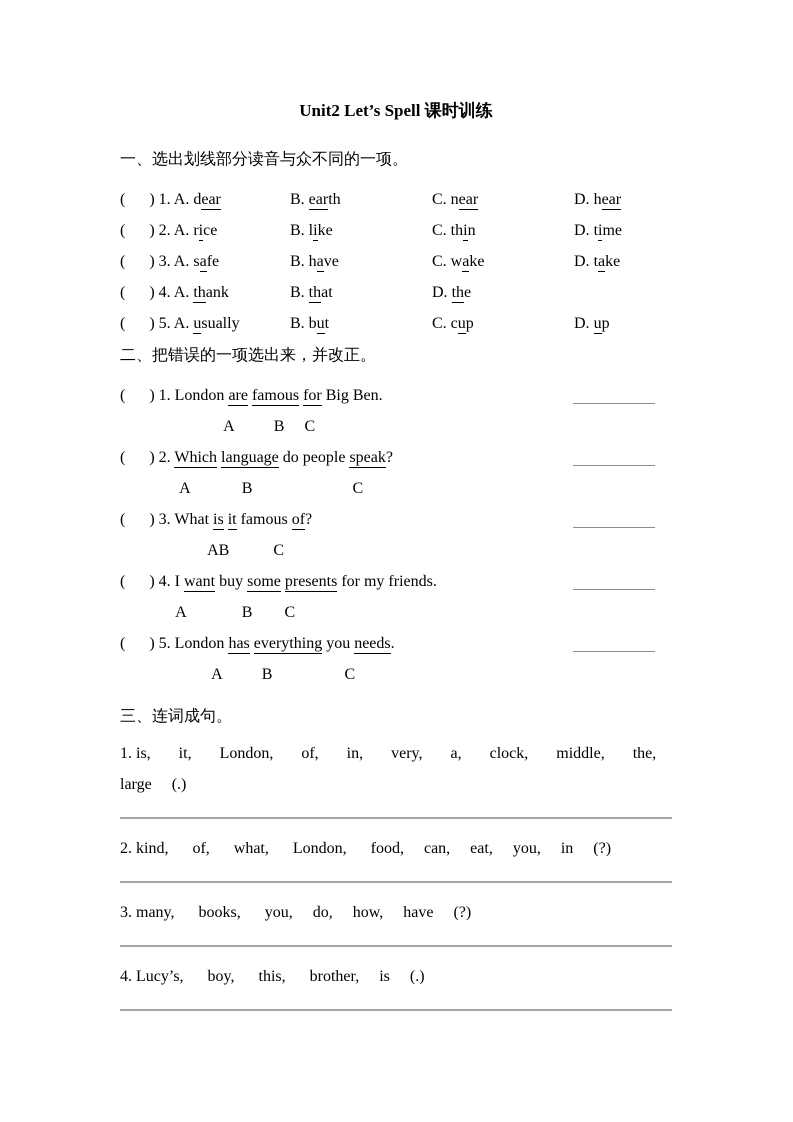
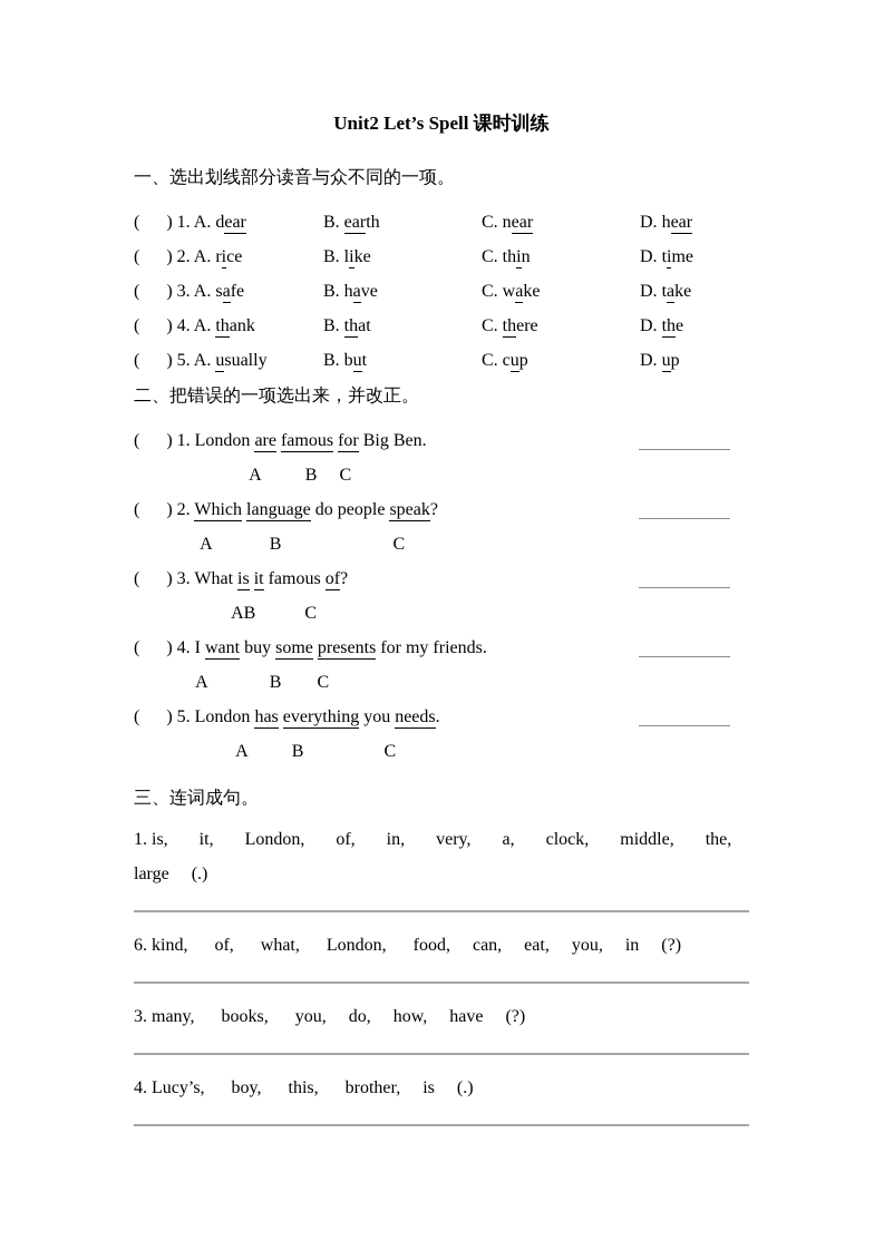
  Unit2 Let’s Spell 课时训练
  一、选出划线部分读音与众不同的一项。
  ( ) 1. A. dear
  B. earth
  C. near
  D. hear
  ( ) 2. A. rice
  B. like
  C. thin
  D. time
  ( ) 3. A. safe
  B. have
  C. wake
  D. take
  ( ) 4. A. thank
  B. that
+ C. there
  D. the
  ( ) 5. A. usually
  B. but
  C. cup
  D. up
  二、把错误的一项选出来，并改正。
  ( ) 1. London are famous for Big Ben.
  A B C
  ( ) 2. Which language do people speak?
  A B C
  ( ) 3. What is it famous of?
  AB C
  ( ) 4. I want buy some presents for my friends.
  A B C
  ( ) 5. London has everything you needs.
  A B C
  三、连词成句。
  1. is, it, London, of, in, very, a, clock, middle, the,
  large (.)
- 2. kind, of, what, London, food, can, eat, you, in (?)
+ 6. kind, of, what, London, food, can, eat, you, in (?)
  3. many, books, you, do, how, have (?)
  4. Lucy’s, boy, this, brother, is (.)
